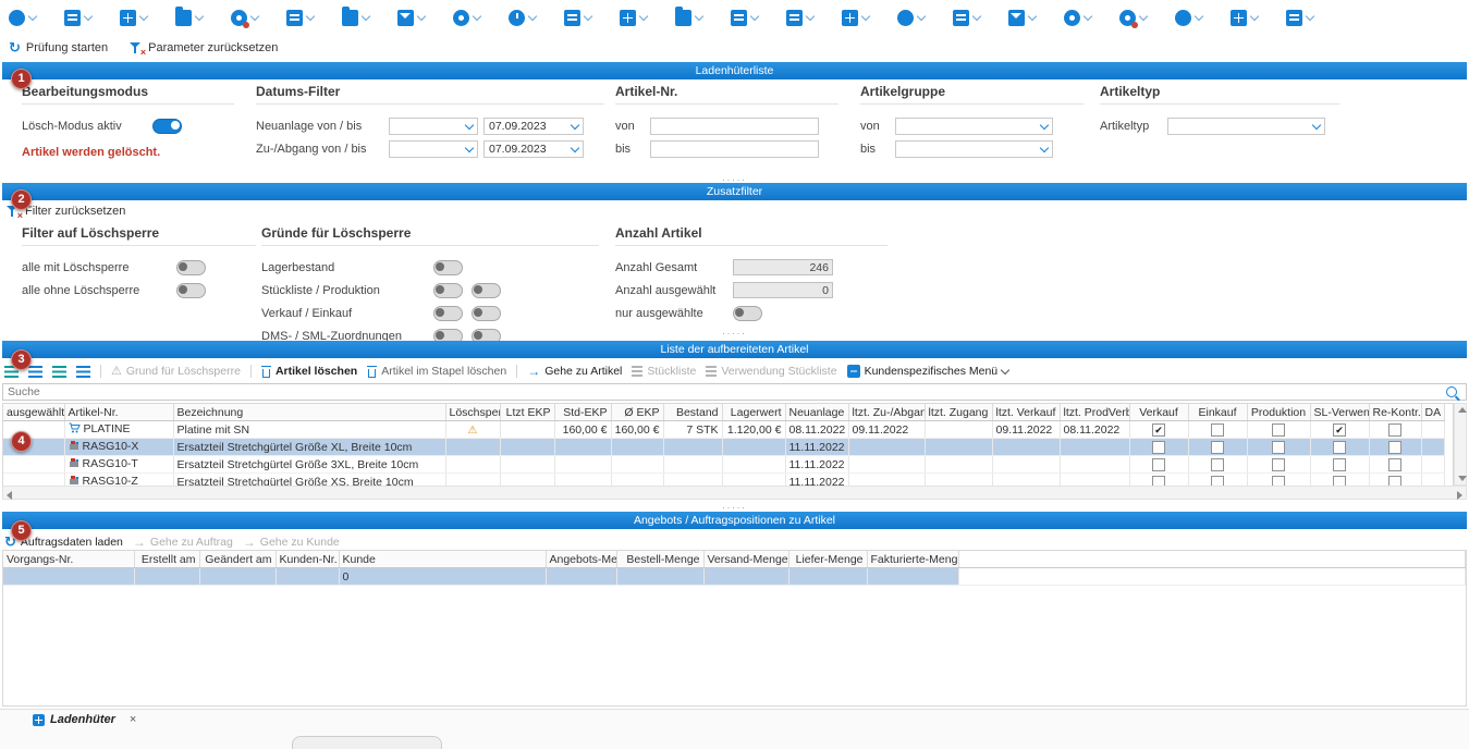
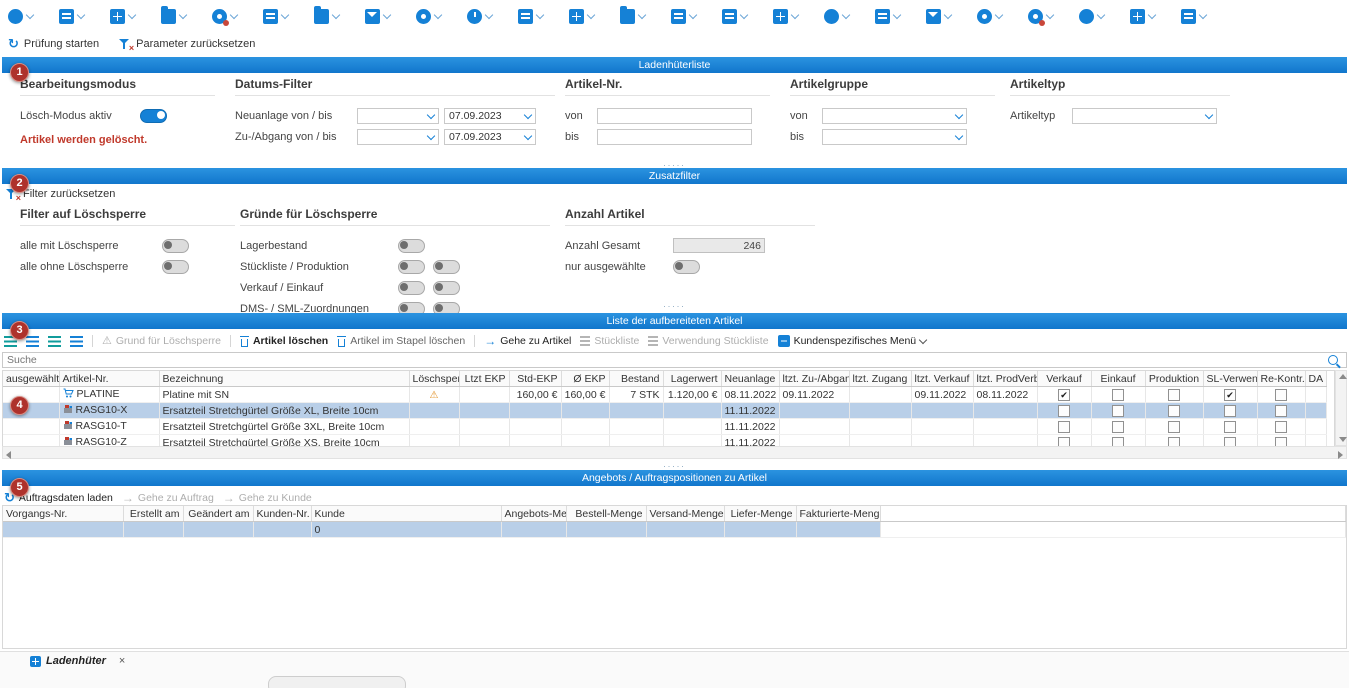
  ↻
  Prüfung starten
  ×
  Parameter zurücksetzen
  Ladenhüterliste
  1
  Bearbeitungsmodus
  Lösch-Modus aktiv
  Artikel werden gelöscht.
  Datums-Filter
  Neuanlage von / bis
  07.09.2023
  Zu-/Abgang von / bis
  07.09.2023
  Artikel-Nr.
  von
  bis
  Artikelgruppe
  von
  bis
  Artikeltyp
  Artikeltyp
  .....
  Zusatzfilter
  2
  ×
  Filter zurücksetzen
  Filter auf Löschsperre
  alle mit Löschsperre
  alle ohne Löschsperre
  Gründe für Löschsperre
  Lagerbestand
  Stückliste / Produktion
  Verkauf / Einkauf
  DMS- / SML-Zuordnungen
  Anzahl Artikel
  Anzahl Gesamt
  246
- Anzahl ausgewählt
- 0
  nur ausgewählte
  .....
  Liste der aufbereiteten Artikel
  3
  4
  ⚠
  Grund für Löschsperre
  Artikel löschen
  Artikel im Stapel löschen
  →
  Gehe zu Artikel
  Stückliste
  Verwendung Stückliste
  Kundenspezifisches Menü
  Suche
  ausgewählt	Artikel-Nr.	Bezeichnung	Löschspe	Ltzt EKP	Std-EKP	Ø EKP	Bestand	Lagerwert	Neuanlage	ltzt. Zu-/Abgan	ltzt. Zugang	ltzt. Verkauf	ltzt. ProdVer	Verkauf	Einkauf	Produktion	SL-Verwen	Re-Kontr.	DA
  	PLATINE	Platine mit SN	⚠		160,00 €	160,00 €	7 STK	1.120,00 €	08.11.2022	09.11.2022		09.11.2022	08.11.2022	✔			✔
  	RASG10-X	Ersatzteil Stretchgürtel Größe XL, Breite 10cm							11.11.2022
  	RASG10-T	Ersatzteil Stretchgürtel Größe 3XL, Breite 10cm							11.11.2022
  	RASG10-Z	Ersatzteil Stretchgürtel Größe XS, Breite 10cm							11.11.2022
  .....
  Angebots / Auftragspositionen zu Artikel
  5
  ↻
  Auftragsdaten laden
  →
  Gehe zu Auftrag
  →
  Gehe zu Kunde
  Vorgangs-Nr.	Erstellt am	Geändert am	Kunden-Nr.	Kunde	Angebots-Me	Bestell-Menge	Versand-Menge	Liefer-Menge	Fakturierte-Meng
  				0
  Ladenhüter
  ×
